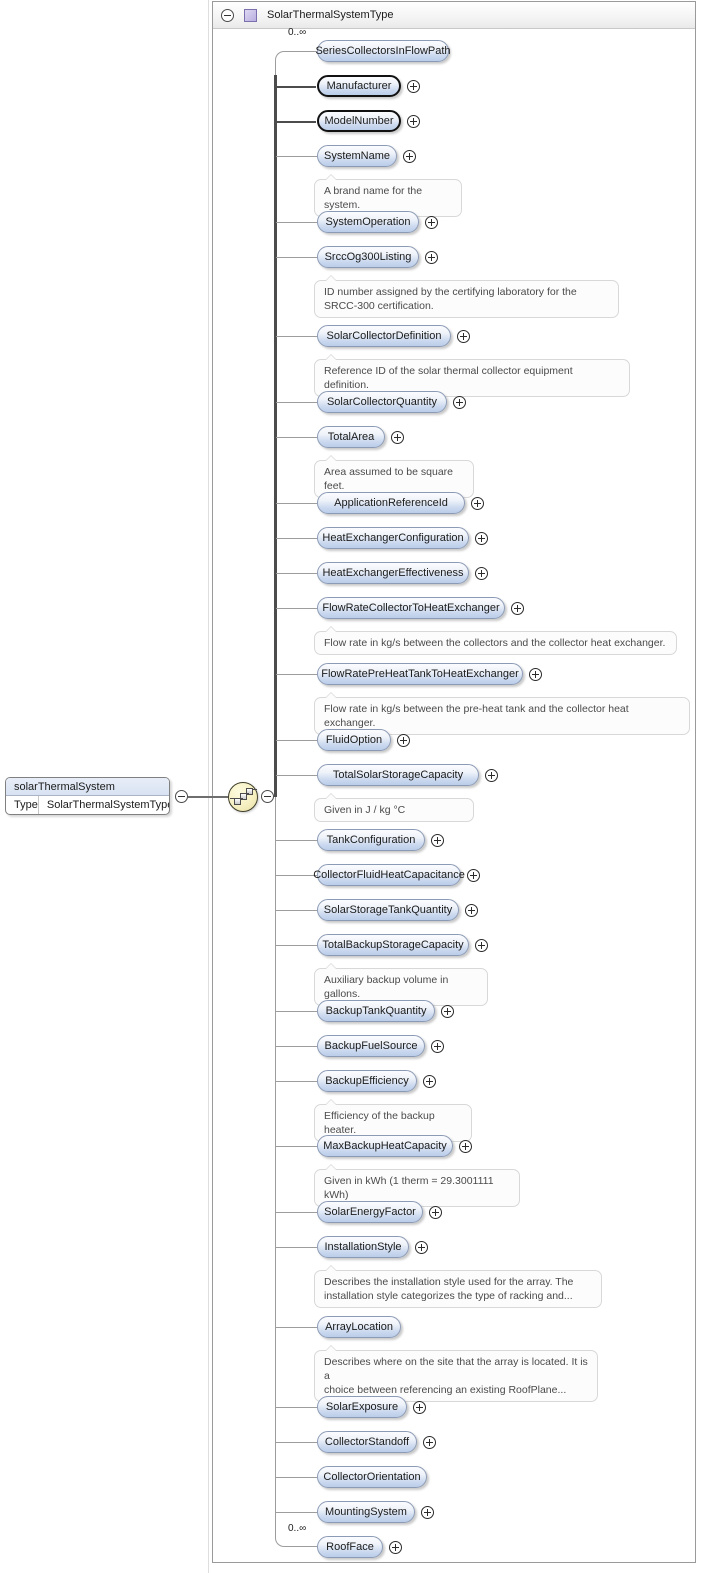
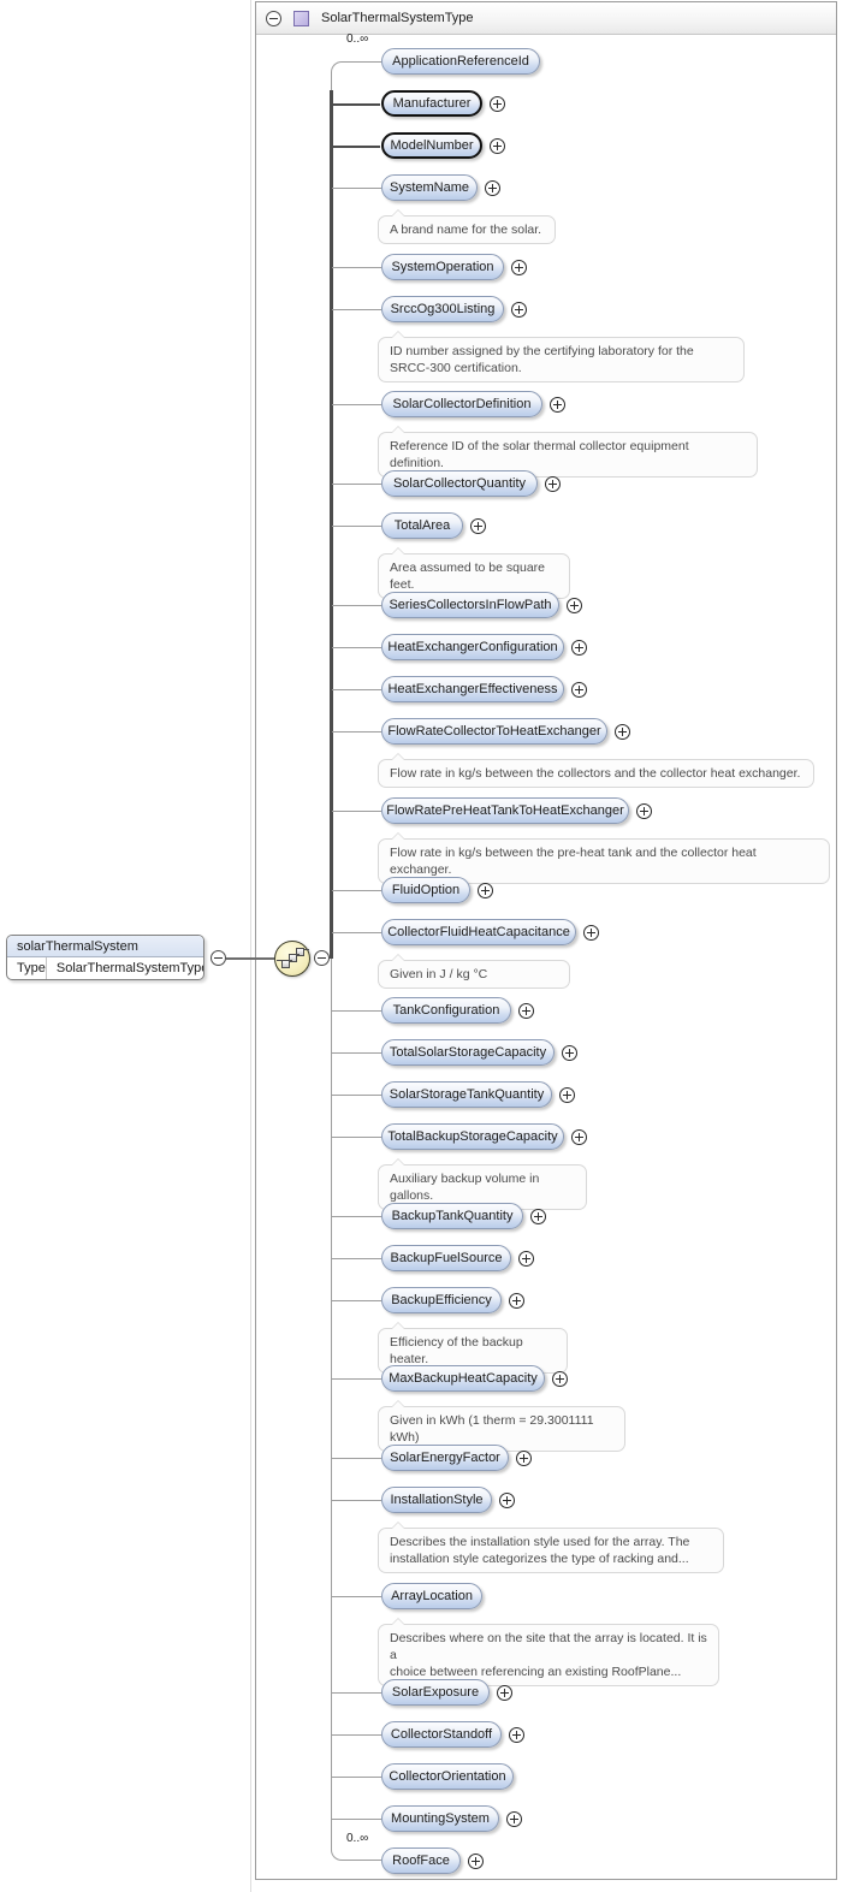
  SolarThermalSystemType
  solarThermalSystem
  Type
  SolarThermalSystemTyp
  0..∞
- SeriesCollectorsInFlowPath
+ ApplicationReferenceId
  Manufacturer
  ModelNumber
  SystemName
- A brand name for the system.
+ A brand name for the solar.
  SystemOperation
  SrccOg300Listing
  ID number assigned by the certifying laboratory for the
  SRCC-300 certification.
  SolarCollectorDefinition
  Reference ID of the solar thermal collector equipment definition.
  SolarCollectorQuantity
  TotalArea
  Area assumed to be square feet.
- ApplicationReferenceId
+ SeriesCollectorsInFlowPath
  HeatExchangerConfiguration
  HeatExchangerEffectiveness
  FlowRateCollectorToHeatExchanger
  Flow rate in kg/s between the collectors and the collector heat exchanger.
  FlowRatePreHeatTankToHeatExchanger
  Flow rate in kg/s between the pre-heat tank and the collector heat exchanger.
  FluidOption
- TotalSolarStorageCapacity
+ CollectorFluidHeatCapacitance
  Given in J / kg °C
  TankConfiguration
- CollectorFluidHeatCapacitance
+ TotalSolarStorageCapacity
  SolarStorageTankQuantity
  TotalBackupStorageCapacity
  Auxiliary backup volume in gallons.
  BackupTankQuantity
  BackupFuelSource
  BackupEfficiency
  Efficiency of the backup heater.
  MaxBackupHeatCapacity
  Given in kWh (1 therm = 29.3001111 kWh)
  SolarEnergyFactor
  InstallationStyle
  Describes the installation style used for the array. The
  installation style categorizes the type of racking and...
  ArrayLocation
  Describes where on the site that the array is located. It is a
  choice between referencing an existing RoofPlane...
  SolarExposure
  CollectorStandoff
  CollectorOrientation
  MountingSystem
  0..∞
  RoofFace
